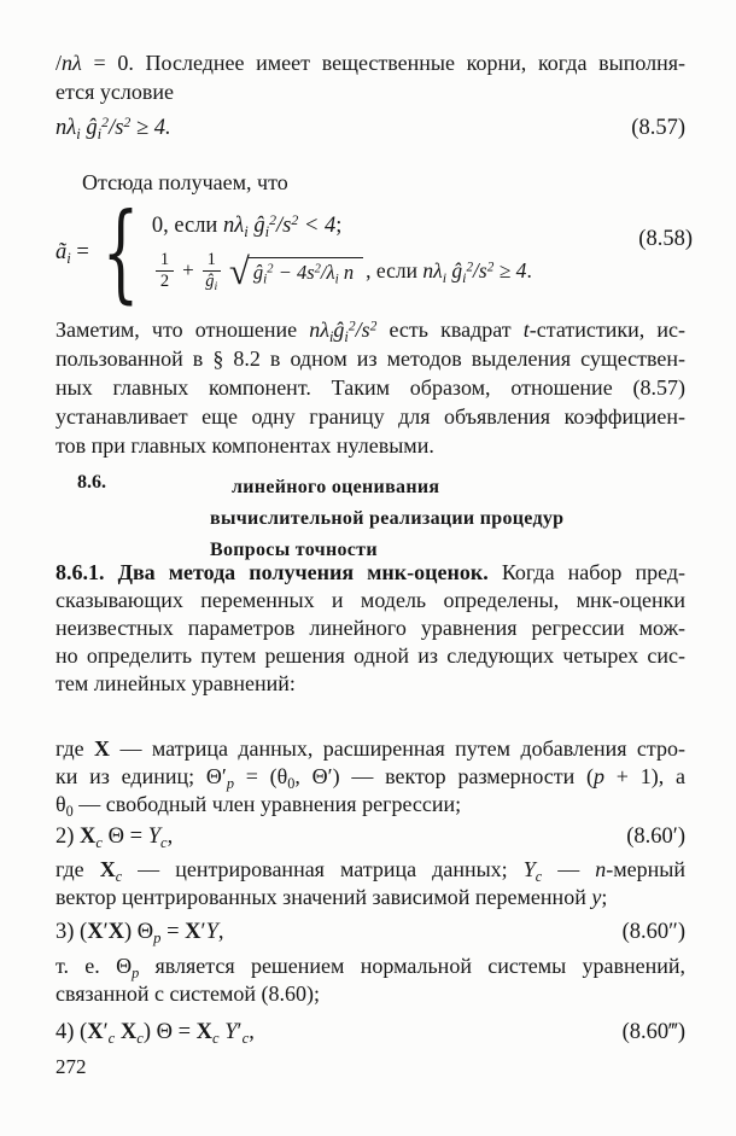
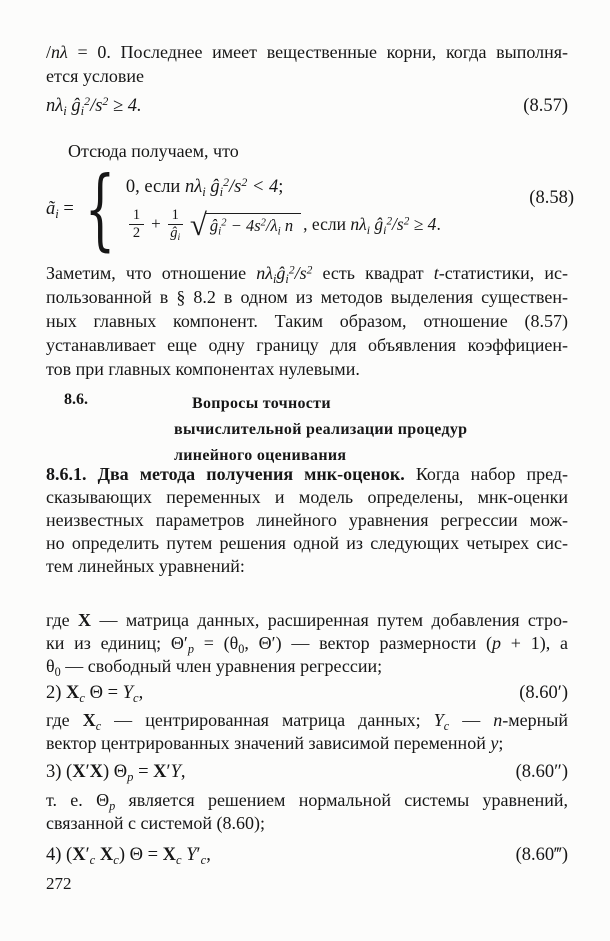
  /nλ = 0. Последнее имеет вещественные корни, когда выполня-
  ется условие
  nλi ĝi2/s2 ≥ 4.
  (8.57)
  Отсюда получаем, что
  ãi =
  {
  0, если nλi ĝi2/s2 < 4;
  1
  2
  +
  1
  ĝi
  √
  ĝi2 − 4s2/λi n
  , если nλi ĝi2/s2 ≥ 4.
  (8.58)
  Заметим, что отношение nλiĝi2/s2 есть квадрат t-статистики, ис-
  пользованной в § 8.2 в одном из методов выделения существен-
  ных главных компонент. Таким образом, отношение (8.57)
  устанавливает еще одну границу для объявления коэффициен-
  тов при главных компонентах нулевыми.
  8.6.
- линейного оценивания
+ Вопросы точности
  вычислительной реализации процедур
- Вопросы точности
+ линейного оценивания
  8.6.1. Два метода получения мнк-оценок. Когда набор пред-
  сказывающих переменных и модель определены, мнк-оценки
  неизвестных параметров линейного уравнения регрессии мож-
  но определить путем решения одной из следующих четырех сис-
  тем линейных уравнений:
  где X — матрица данных, расширенная путем добавления стро-
  ки из единиц; Θ′p = (θ0, Θ′) — вектор размерности (p + 1), а
  θ0 — свободный член уравнения регрессии;
  2) Xc Θ = Yc,
  (8.60′)
  где Xc — центрированная матрица данных; Yc — n-мерный
  вектор центрированных значений зависимой переменной y;
  3) (X′X) Θp = X′Y,
  (8.60″)
  т. е. Θp является решением нормальной системы уравнений,
  связанной с системой (8.60);
  4) (X′c Xc) Θ = Xc Y′c,
  (8.60‴)
  272
